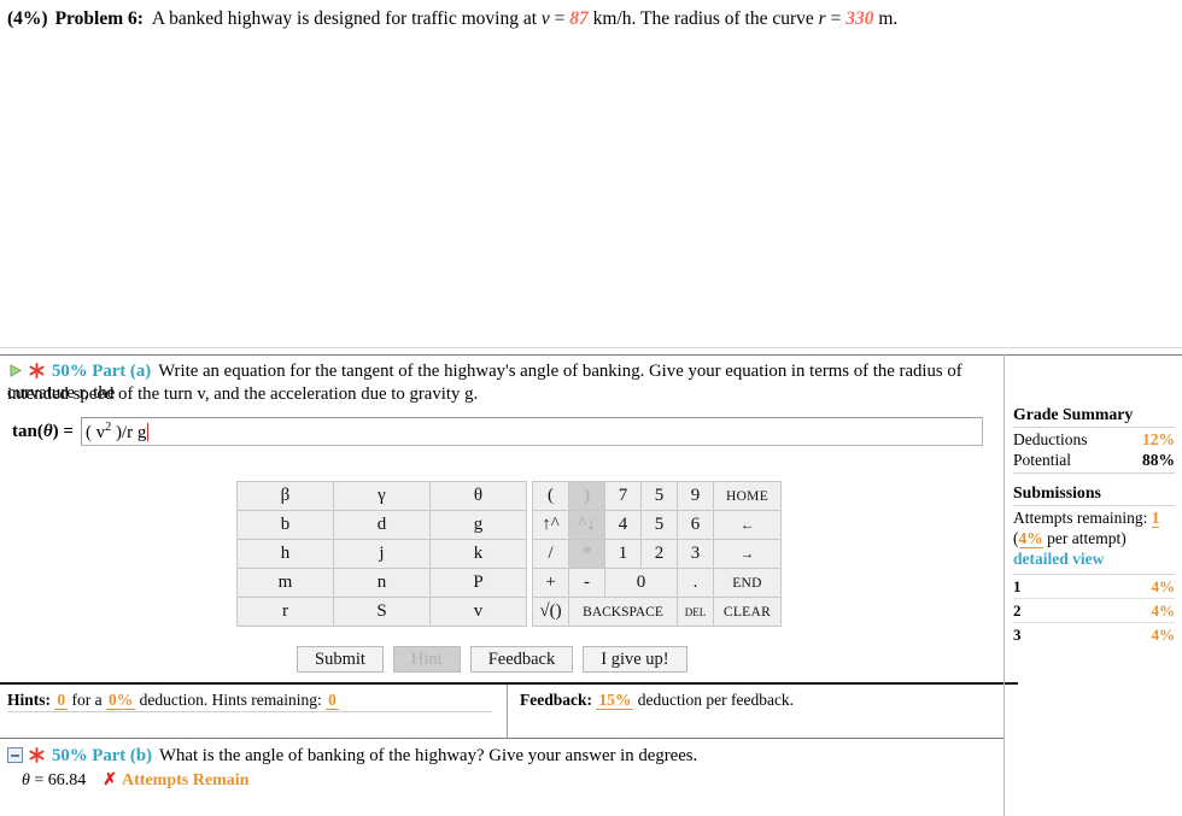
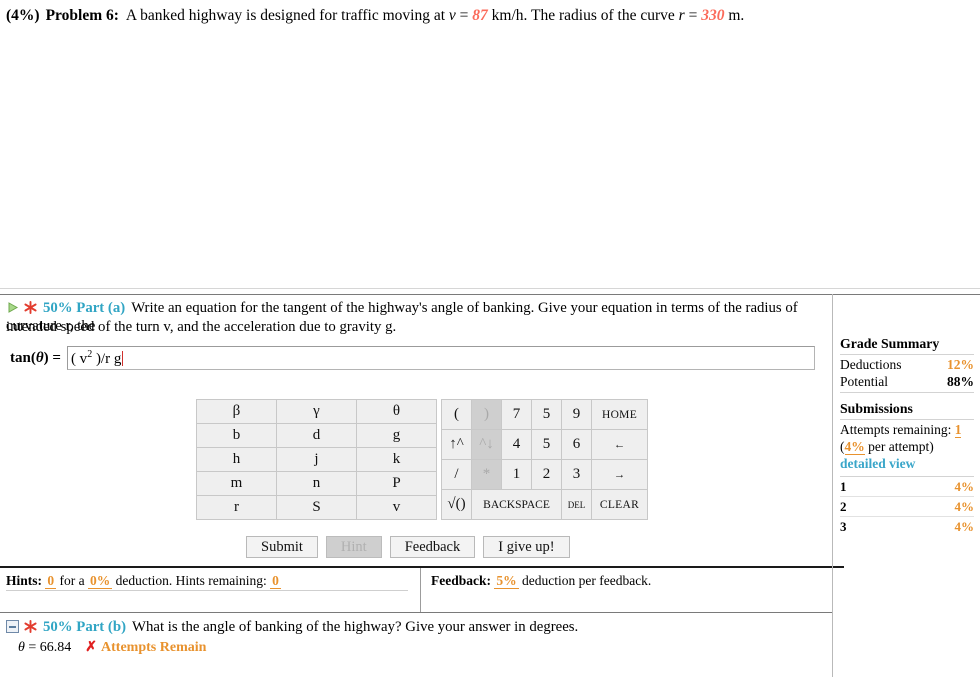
  (4%) Problem 6: A banked highway is designed for traffic moving at v = 87 km/h. The radius of the curve r = 330 m.
  50% Part (a) Write an equation for the tangent of the highway's angle of banking. Give your equation in terms of the radius of curvature r, the
  intended speed of the turn v, and the acceleration due to gravity g.
  tan(θ) =
  ( v2 )/r g
  β	γ	θ
  b	d	g
  h	j	k
  m	n	P
  r	S	v
  (	)	7	5	9	HOME
  ↑^	^↓	4	5	6	←
  /	*	1	2	3	→
- +	-	0	.	END
  √()	BACKSPACE	DEL	CLEAR
  Submit
  Hint
  Feedback
  I give up!
  Hints: 0 for a 0% deduction. Hints remaining: 0
- Feedback: 15% deduction per feedback.
+ Feedback: 5% deduction per feedback.
  Grade Summary
  Deductions
  12%
  Potential
  88%
  Submissions
  Attempts remaining: 1
  (4% per attempt)
  detailed view
  1
  4%
  2
  4%
  3
  4%
  50% Part (b) What is the angle of banking of the highway? Give your answer in degrees.
  θ = 66.84 ✗ Attempts Remain
